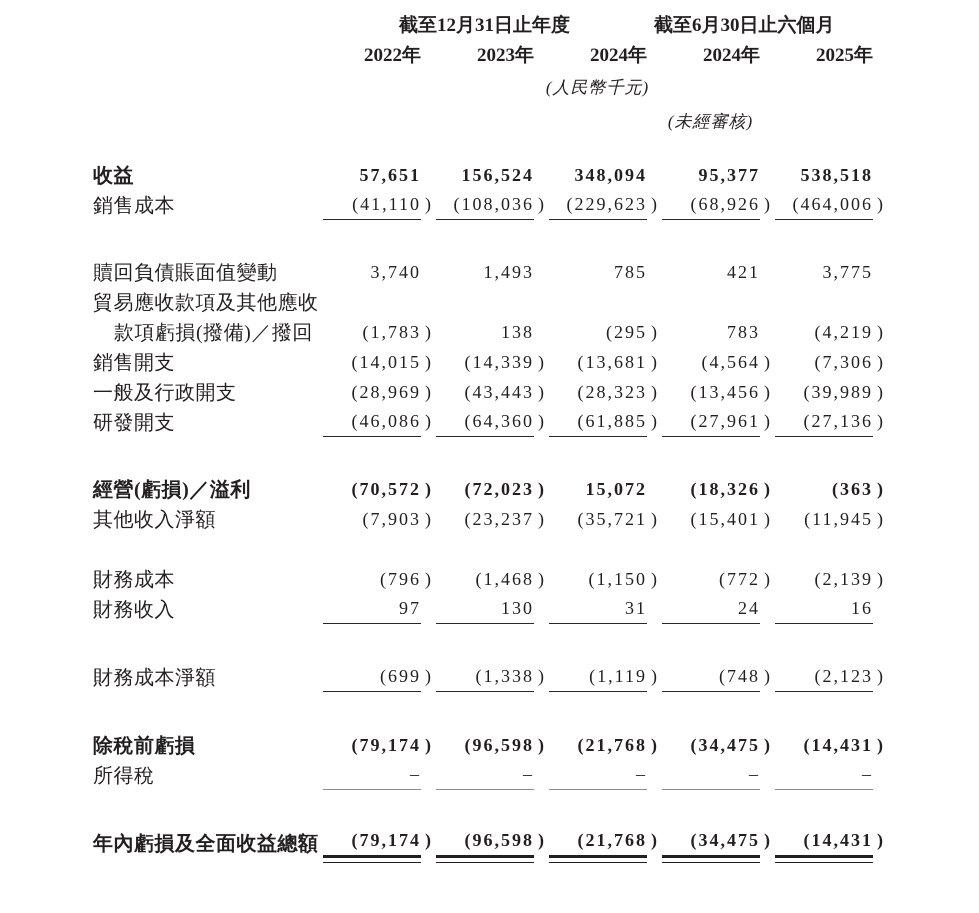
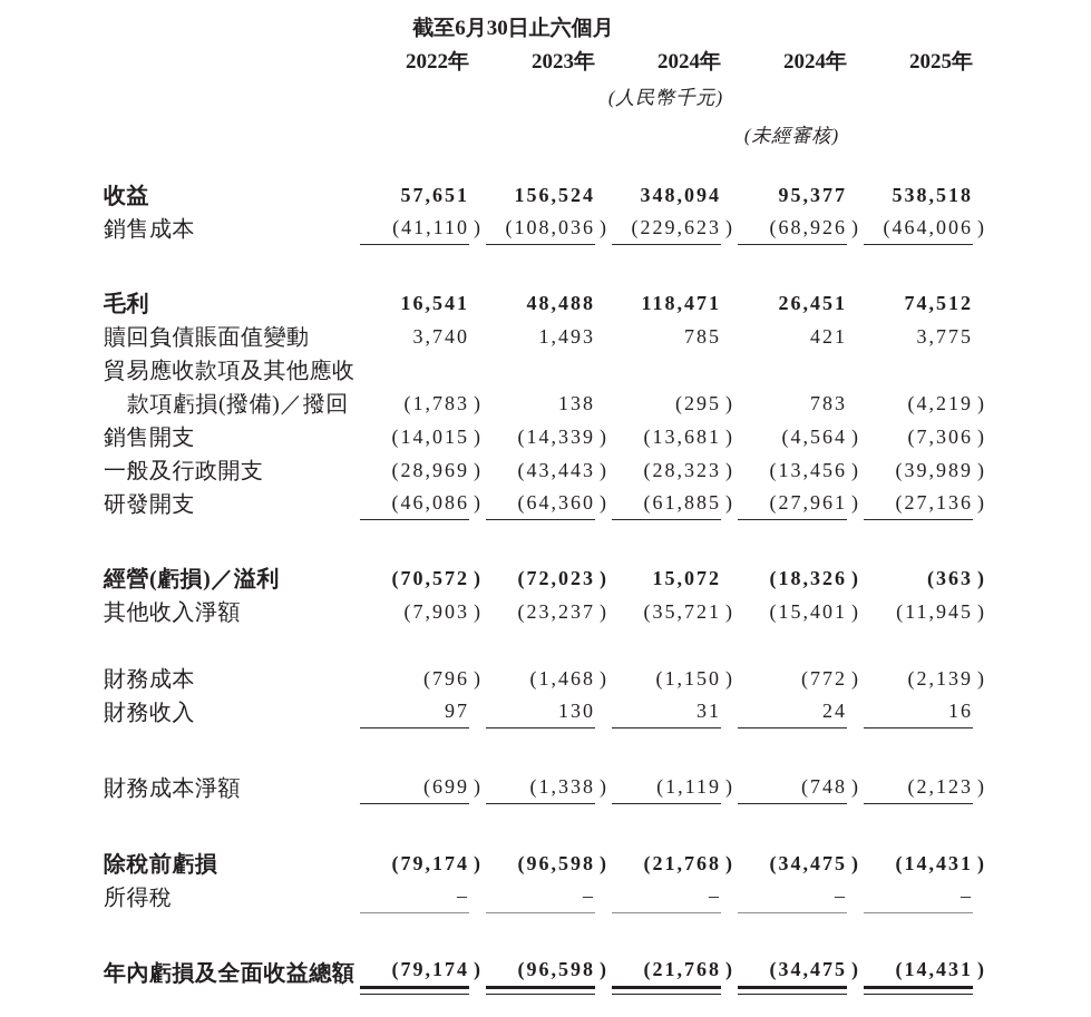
- 截至12月31日止年度
  截至6月30日止六個月
  2022年
  2023年
  2024年
  2024年
  2025年
  (人民幣千元)
  (未經審核)
  收益
  57,651
  156,524
  348,094
  95,377
  538,518
  銷售成本
  (41,110
  )
  (108,036
  )
  (229,623
  )
  (68,926
  )
  (464,006
  )
+ 毛利
+ 16,541
+ 48,488
+ 118,471
+ 26,451
+ 74,512
  贖回負債賬面值變動
  3,740
  1,493
  785
  421
  3,775
  貿易應收款項及其他應收
  款項虧損(撥備)／撥回
  (1,783
  )
  138
  (295
  )
  783
  (4,219
  )
  銷售開支
  (14,015
  )
  (14,339
  )
  (13,681
  )
  (4,564
  )
  (7,306
  )
  一般及行政開支
  (28,969
  )
  (43,443
  )
  (28,323
  )
  (13,456
  )
  (39,989
  )
  研發開支
  (46,086
  )
  (64,360
  )
  (61,885
  )
  (27,961
  )
  (27,136
  )
  經營(虧損)／溢利
  (70,572
  )
  (72,023
  )
  15,072
  (18,326
  )
  (363
  )
  其他收入淨額
  (7,903
  )
  (23,237
  )
  (35,721
  )
  (15,401
  )
  (11,945
  )
  財務成本
  (796
  )
  (1,468
  )
  (1,150
  )
  (772
  )
  (2,139
  )
  財務收入
  97
  130
  31
  24
  16
  財務成本淨額
  (699
  )
  (1,338
  )
  (1,119
  )
  (748
  )
  (2,123
  )
  除稅前虧損
  (79,174
  )
  (96,598
  )
  (21,768
  )
  (34,475
  )
  (14,431
  )
  所得稅
  –
  –
  –
  –
  –
  年內虧損及全面收益總額
  (79,174
  )
  (96,598
  )
  (21,768
  )
  (34,475
  )
  (14,431
  )
